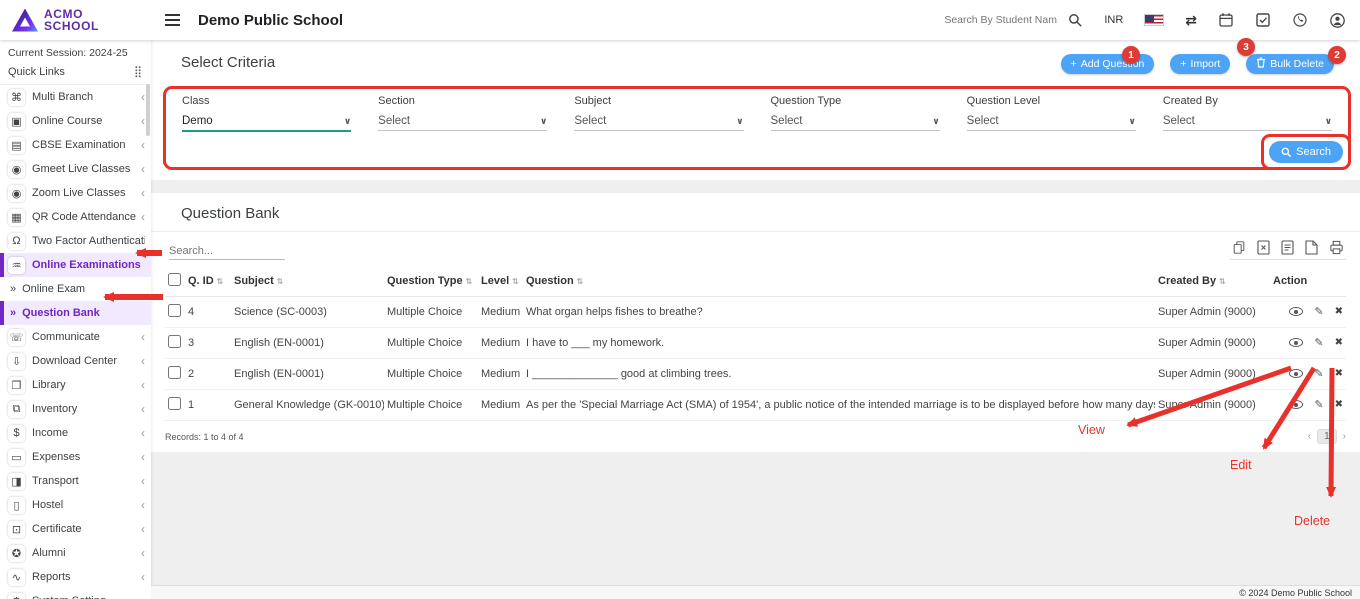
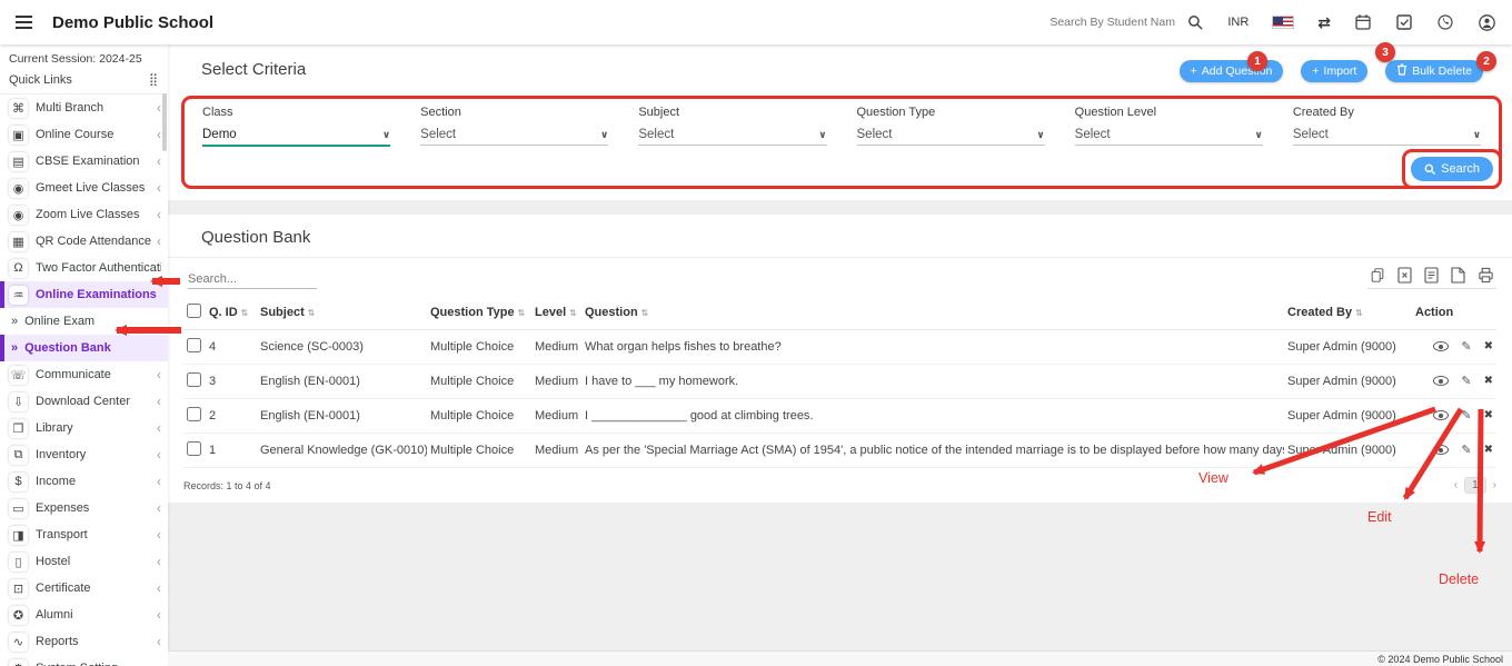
- ACMO
- SCHOOL
  Demo Public School
  Search By Student Nam
  INR
  ⇄
  Current Session: 2024-25
  Quick Links
  ⣿
  ⌘
  Multi Branch
  ‹
  ▣
  Online Course
  ‹
  ▤
  CBSE Examination
  ‹
  ◉
  Gmeet Live Classes
  ‹
  ◉
  Zoom Live Classes
  ‹
  ▦
  QR Code Attendance
  ‹
  Ω
  Two Factor Authenticat
  ♒
  Online Examinations
  »
  Online Exam
  »
  Question Bank
  ☏
  Communicate
  ‹
  ⇩
  Download Center
  ‹
  ❒
  Library
  ‹
  ⧉
  Inventory
  ‹
  $
  Income
  ‹
  ▭
  Expenses
  ‹
  ◨
  Transport
  ‹
  ▯
  Hostel
  ‹
  ⊡
  Certificate
  ‹
  ✪
  Alumni
  ‹
  ∿
  Reports
  ‹
  Select Criteria
  +
  Add Question
  +
  Import
  Bulk Delete
  Class
  Demo
  ∨
  Section
  Select
  ∨
  Subject
  Select
  ∨
  Question Type
  Select
  ∨
  Question Level
  Select
  ∨
  Created By
  Select
  ∨
  Search
  Question Bank
  Search...
  	Q. ID ⇅	Subject ⇅	Question Type ⇅	Level ⇅	Question ⇅	Created By ⇅	Action
  	4	Science (SC-0003)	Multiple Choice	Medium	What organ helps fishes to breathe?	Super Admin (9000)	✎ ✖
  	3	English (EN-0001)	Multiple Choice	Medium	I have to ___ my homework.	Super Admin (9000)	✎ ✖
  	2	English (EN-0001)	Multiple Choice	Medium	I ______________ good at climbing trees.	Super Admin (9000)	✎ ✖
  	1	General Knowledge (GK-0010)	Multiple Choice	Medium	As per the 'Special Marriage Act (SMA) of 1954', a public notice of the intended marriage is to be displayed before how many day	Sup Admin (9000)	✎ ✖
  Records: 1 to 4 of 4
  ‹
  1
  ›
  © 2024 Demo Public School
  1
  3
  2
  View
  Edit
  Delete
